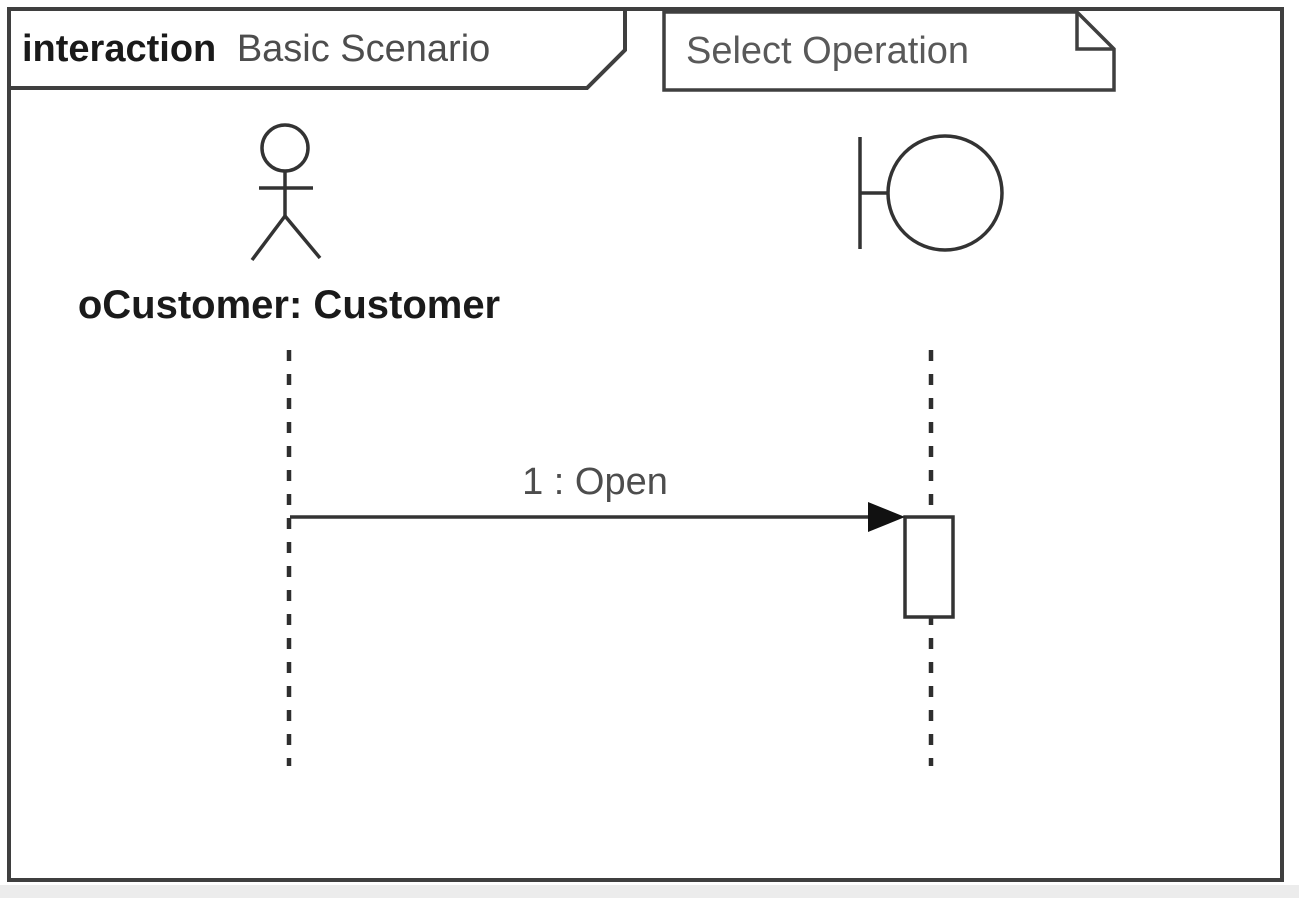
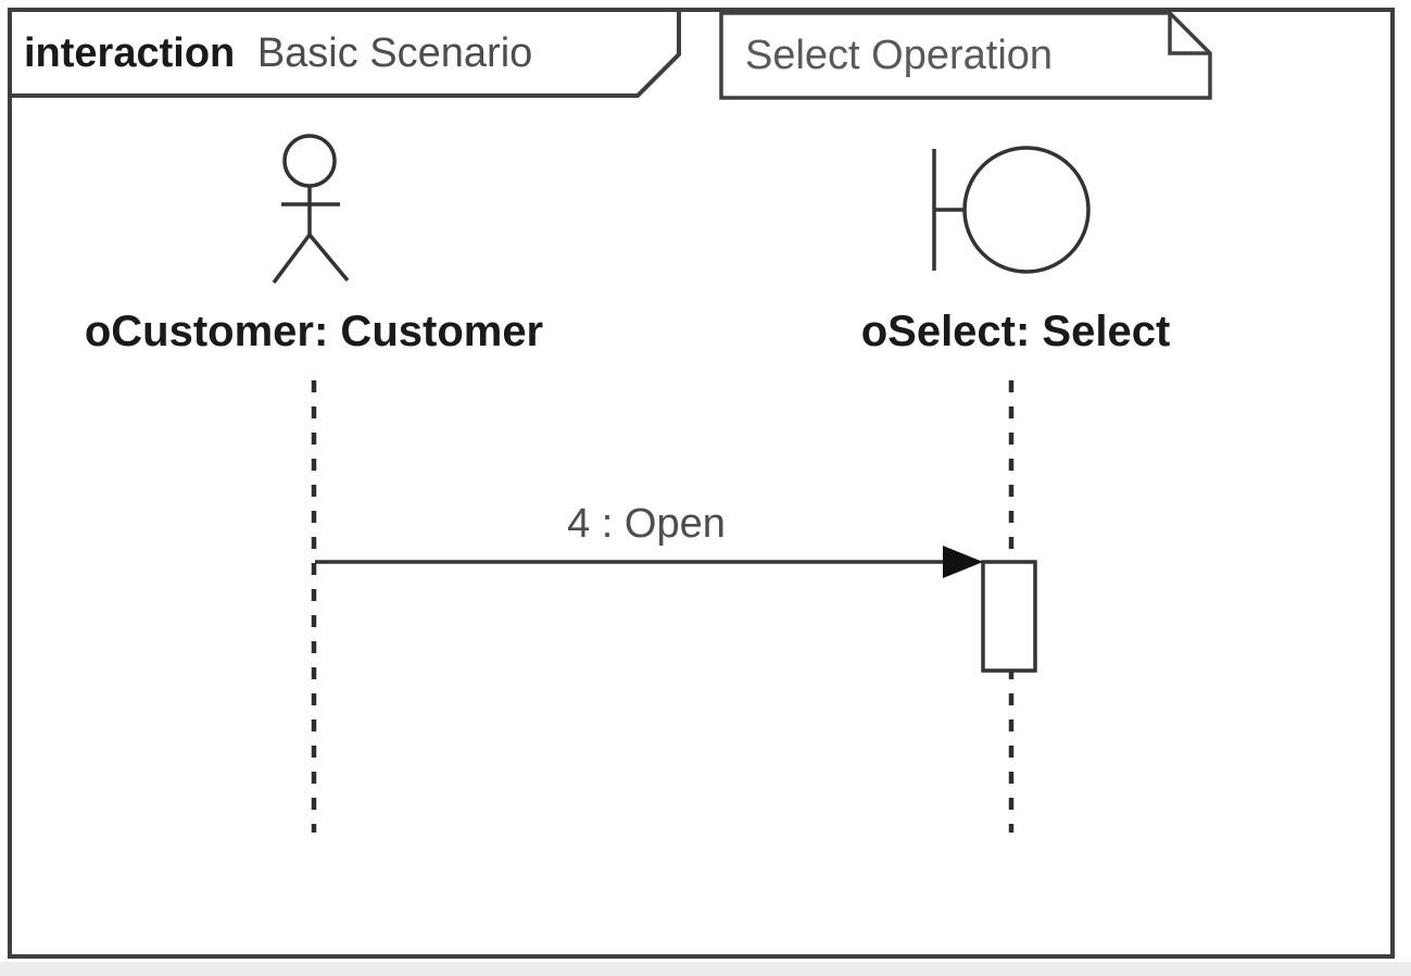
  interaction Basic Scenario
  Select Operation
  oCustomer: Customer
+ oSelect: Select
- 1 : Open
+ 4 : Open
